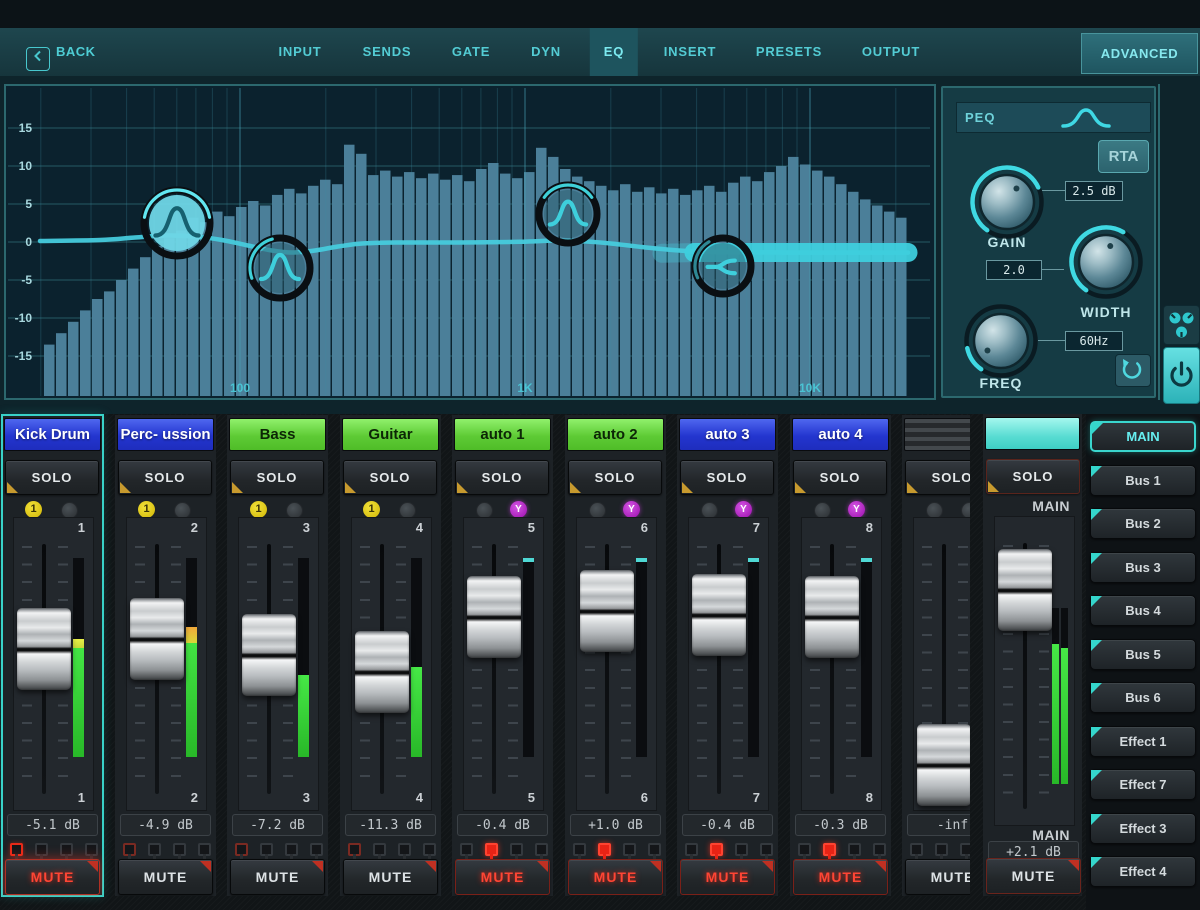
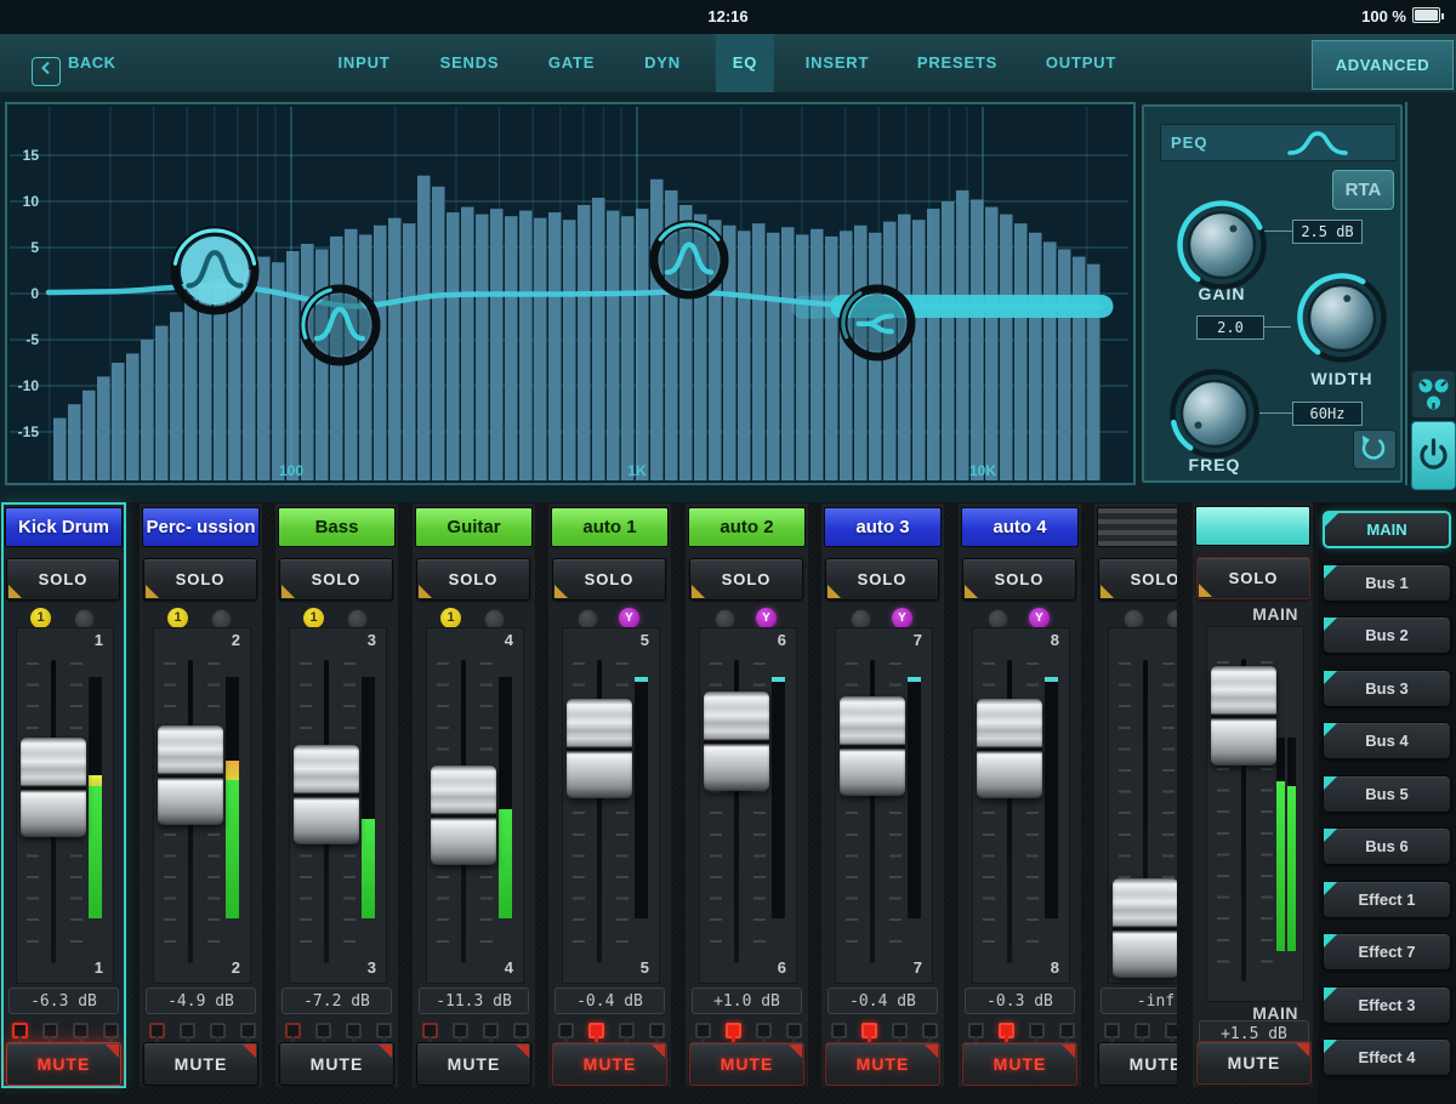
+ 12:16
+ 100 %
  BACK
  INPUT
  SENDS
  GATE
  DYN
  EQ
  INSERT
  PRESETS
  OUTPUT
  ADVANCED
  15
  10
  5
  0
  -5
  -10
  -15
  100
  1K
  10K
  PEQ
  RTA
  GAIN
  WIDTH
  FREQ
  2.5 dB
  2.0
  60Hz
  Kick Drum
  SOLO
  1
  1
  1
- -5.1 dB
+ -6.3 dB
  MUTE
  Perc- ussion
  SOLO
  1
  2
  2
  -4.9 dB
  MUTE
  Bass
  SOLO
  1
  3
  3
  -7.2 dB
  MUTE
  Guitar
  SOLO
  1
  4
  4
  -11.3 dB
  MUTE
  auto 1
  SOLO
  Y
  5
  5
  -0.4 dB
  MUTE
  auto 2
  SOLO
  Y
  6
  6
  +1.0 dB
  MUTE
  auto 3
  SOLO
  Y
  7
  7
  -0.4 dB
  MUTE
  auto 4
  SOLO
  Y
  8
  8
  -0.3 dB
  MUTE
  SOLO
  -inf
  MUTE
  SOLO
  MAIN
  MAIN
- +2.1 dB
+ +1.5 dB
  MUTE
  MAIN
  Bus 1
  Bus 2
  Bus 3
  Bus 4
  Bus 5
  Bus 6
  Effect 1
  Effect 7
  Effect 3
  Effect 4
